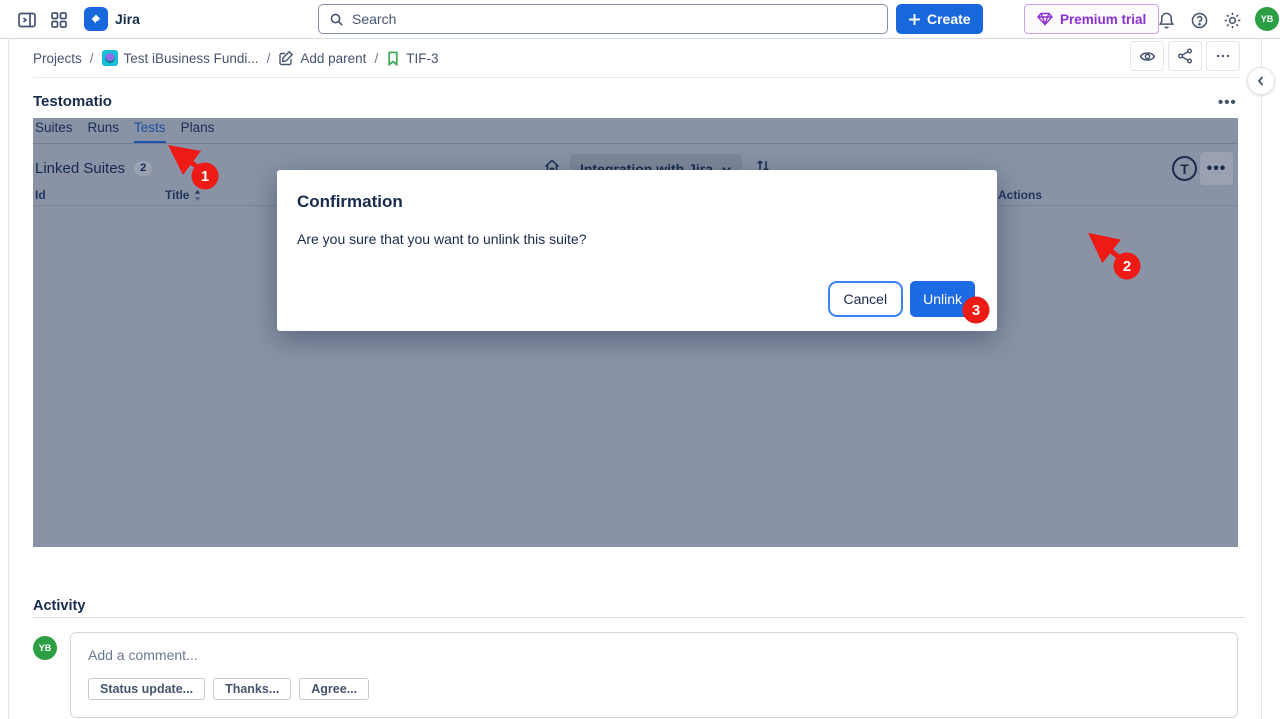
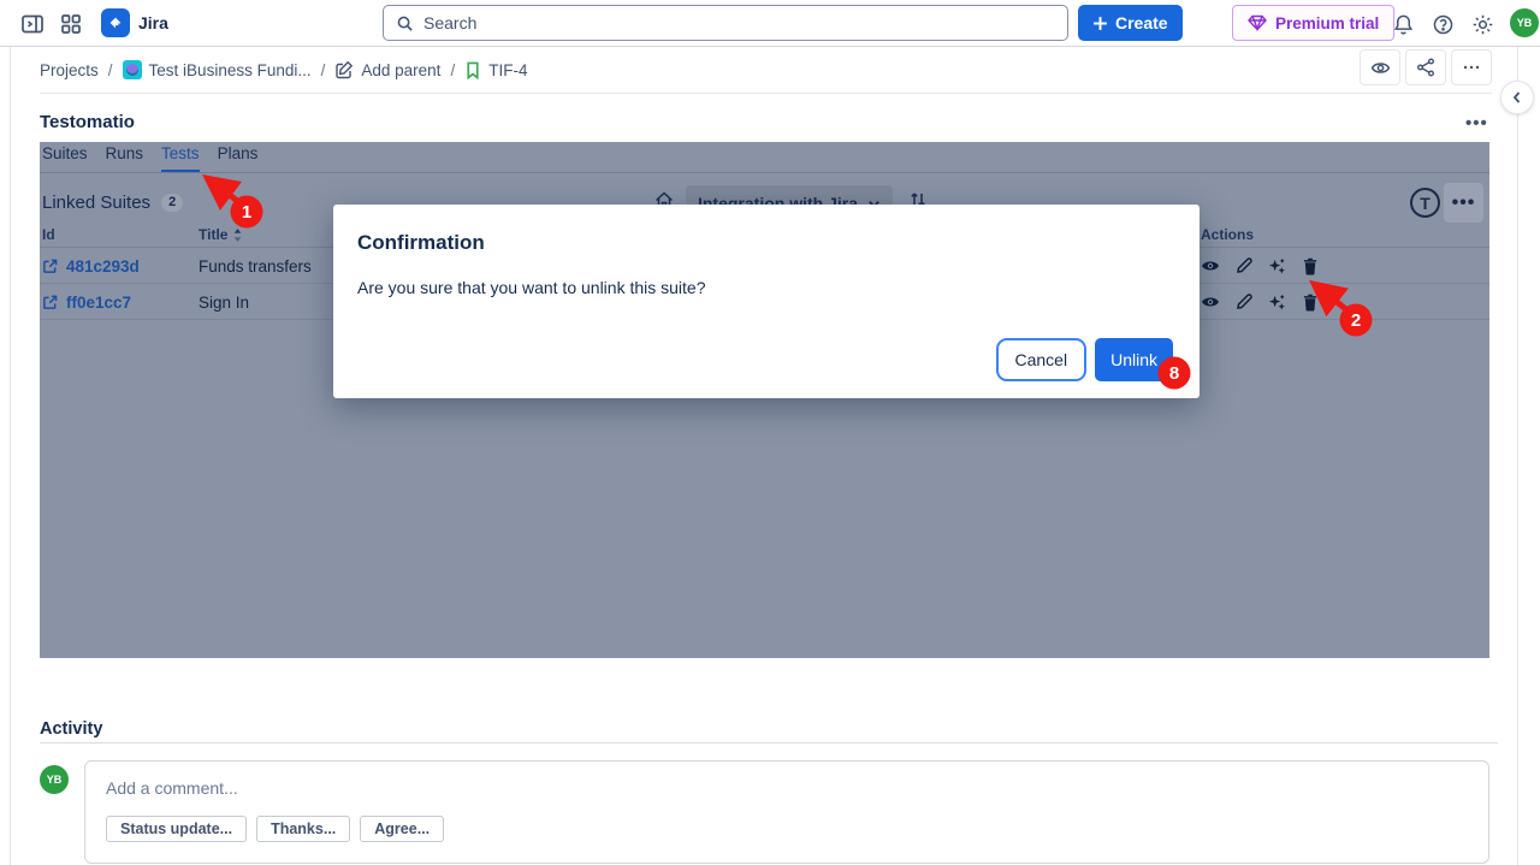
  Jira
  Search
  Create
  Premium trial
  YB
  Projects
  /
  Test iBusiness Fundi...
  /
  Add parent
  /
- TIF-3
+ TIF-4
  Testomatio
  •••
  Suites
  Runs
  Tests
  Plans
  Linked Suites
  2
  Integration with Jira
  T
  •••
  Id
  Title
  Actions
+ 481c293d
+ Funds transfers
+ ff0e1cc7
+ Sign In
  Confirmation
  Are you sure that you want to unlink this suite?
  Cancel
  Unlink
  1
  2
- 3
+ 8
  Activity
  YB
  Add a comment...
  Status update...
  Thanks...
  Agree...
